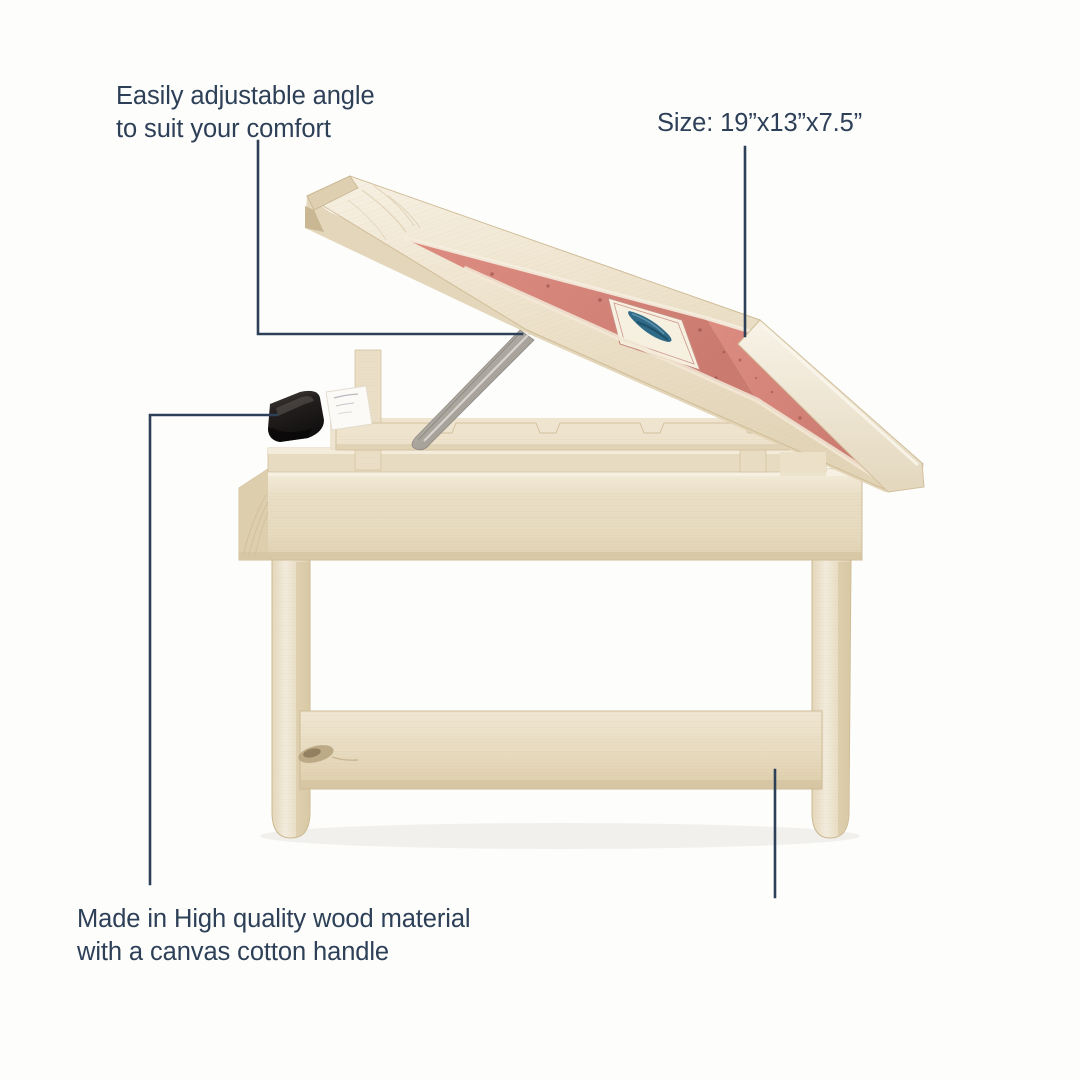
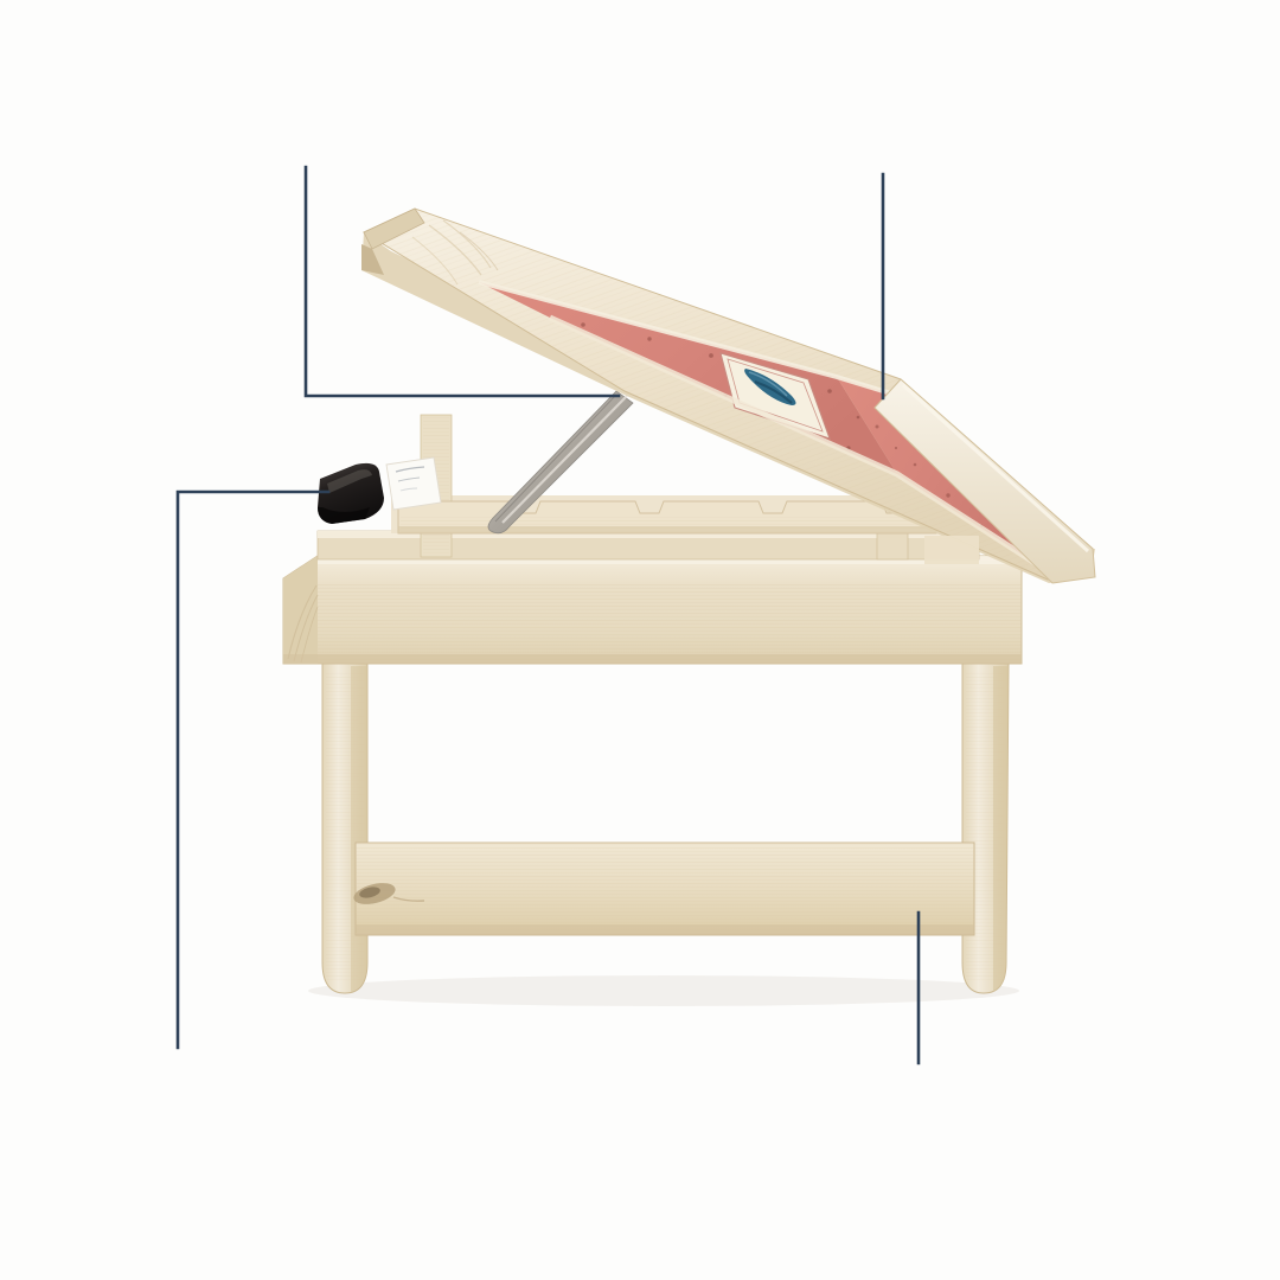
- Easily adjustable angle
- to suit your comfort
- Size: 19”x13”x7.5”
- Made in High quality wood material
- with a canvas cotton handle
